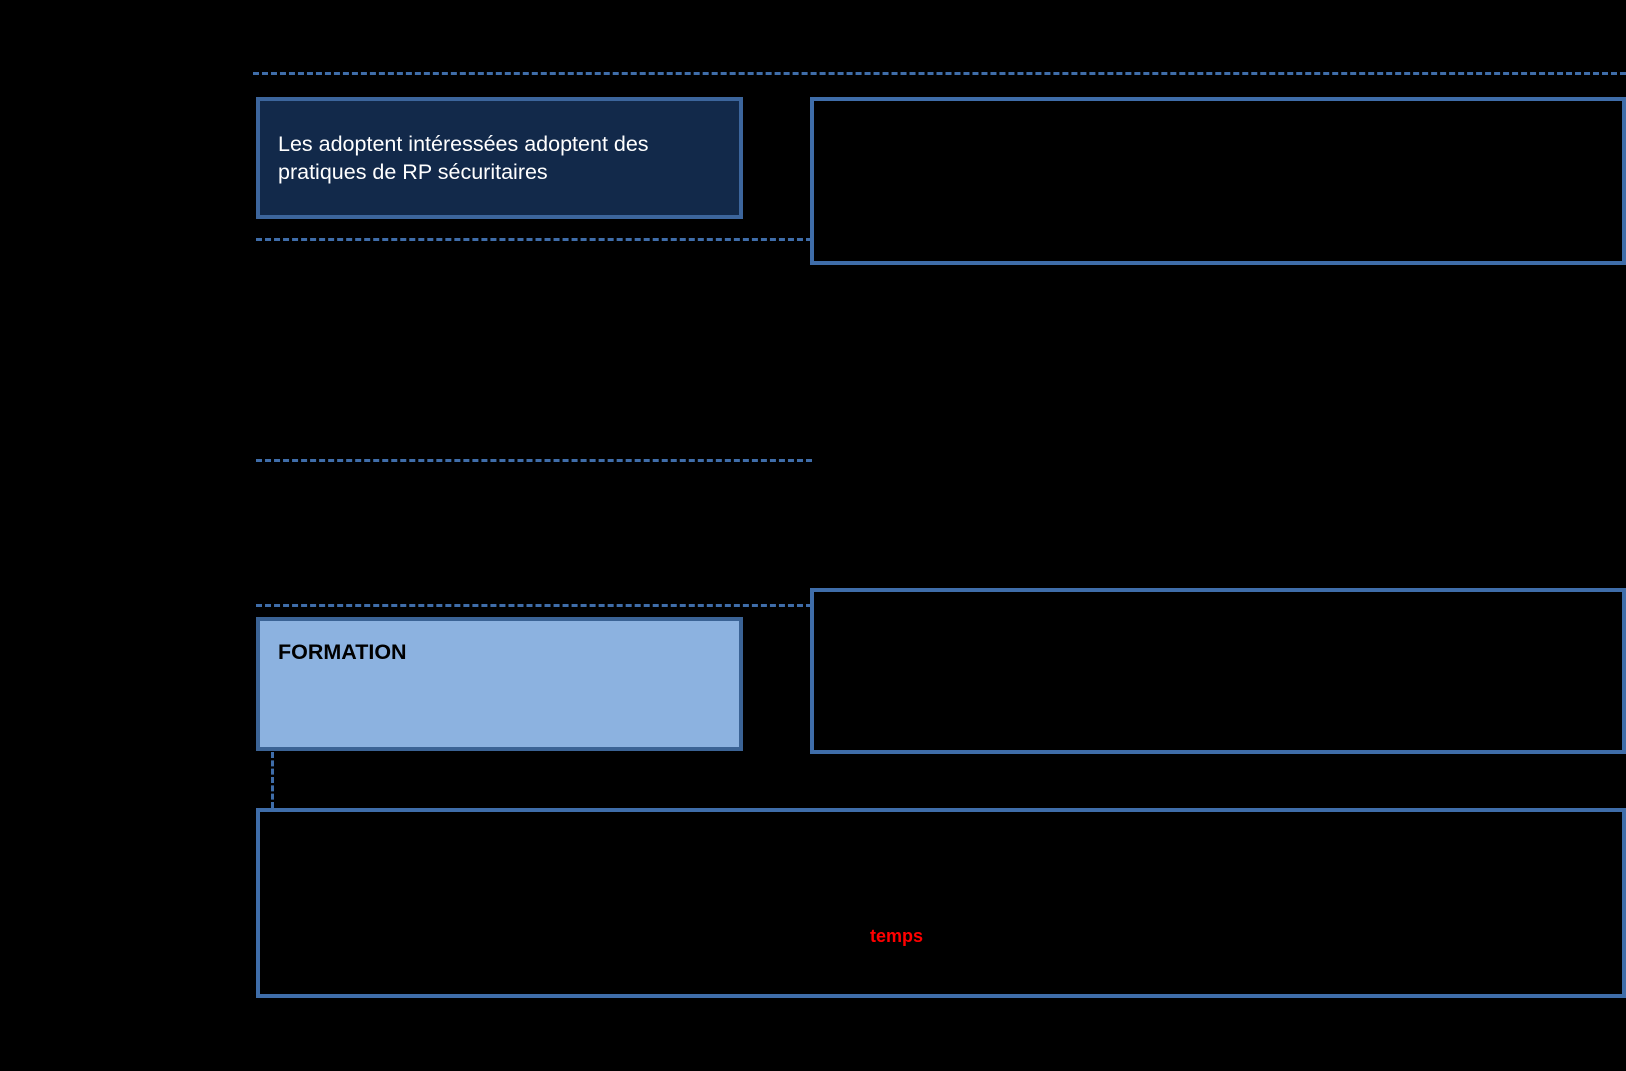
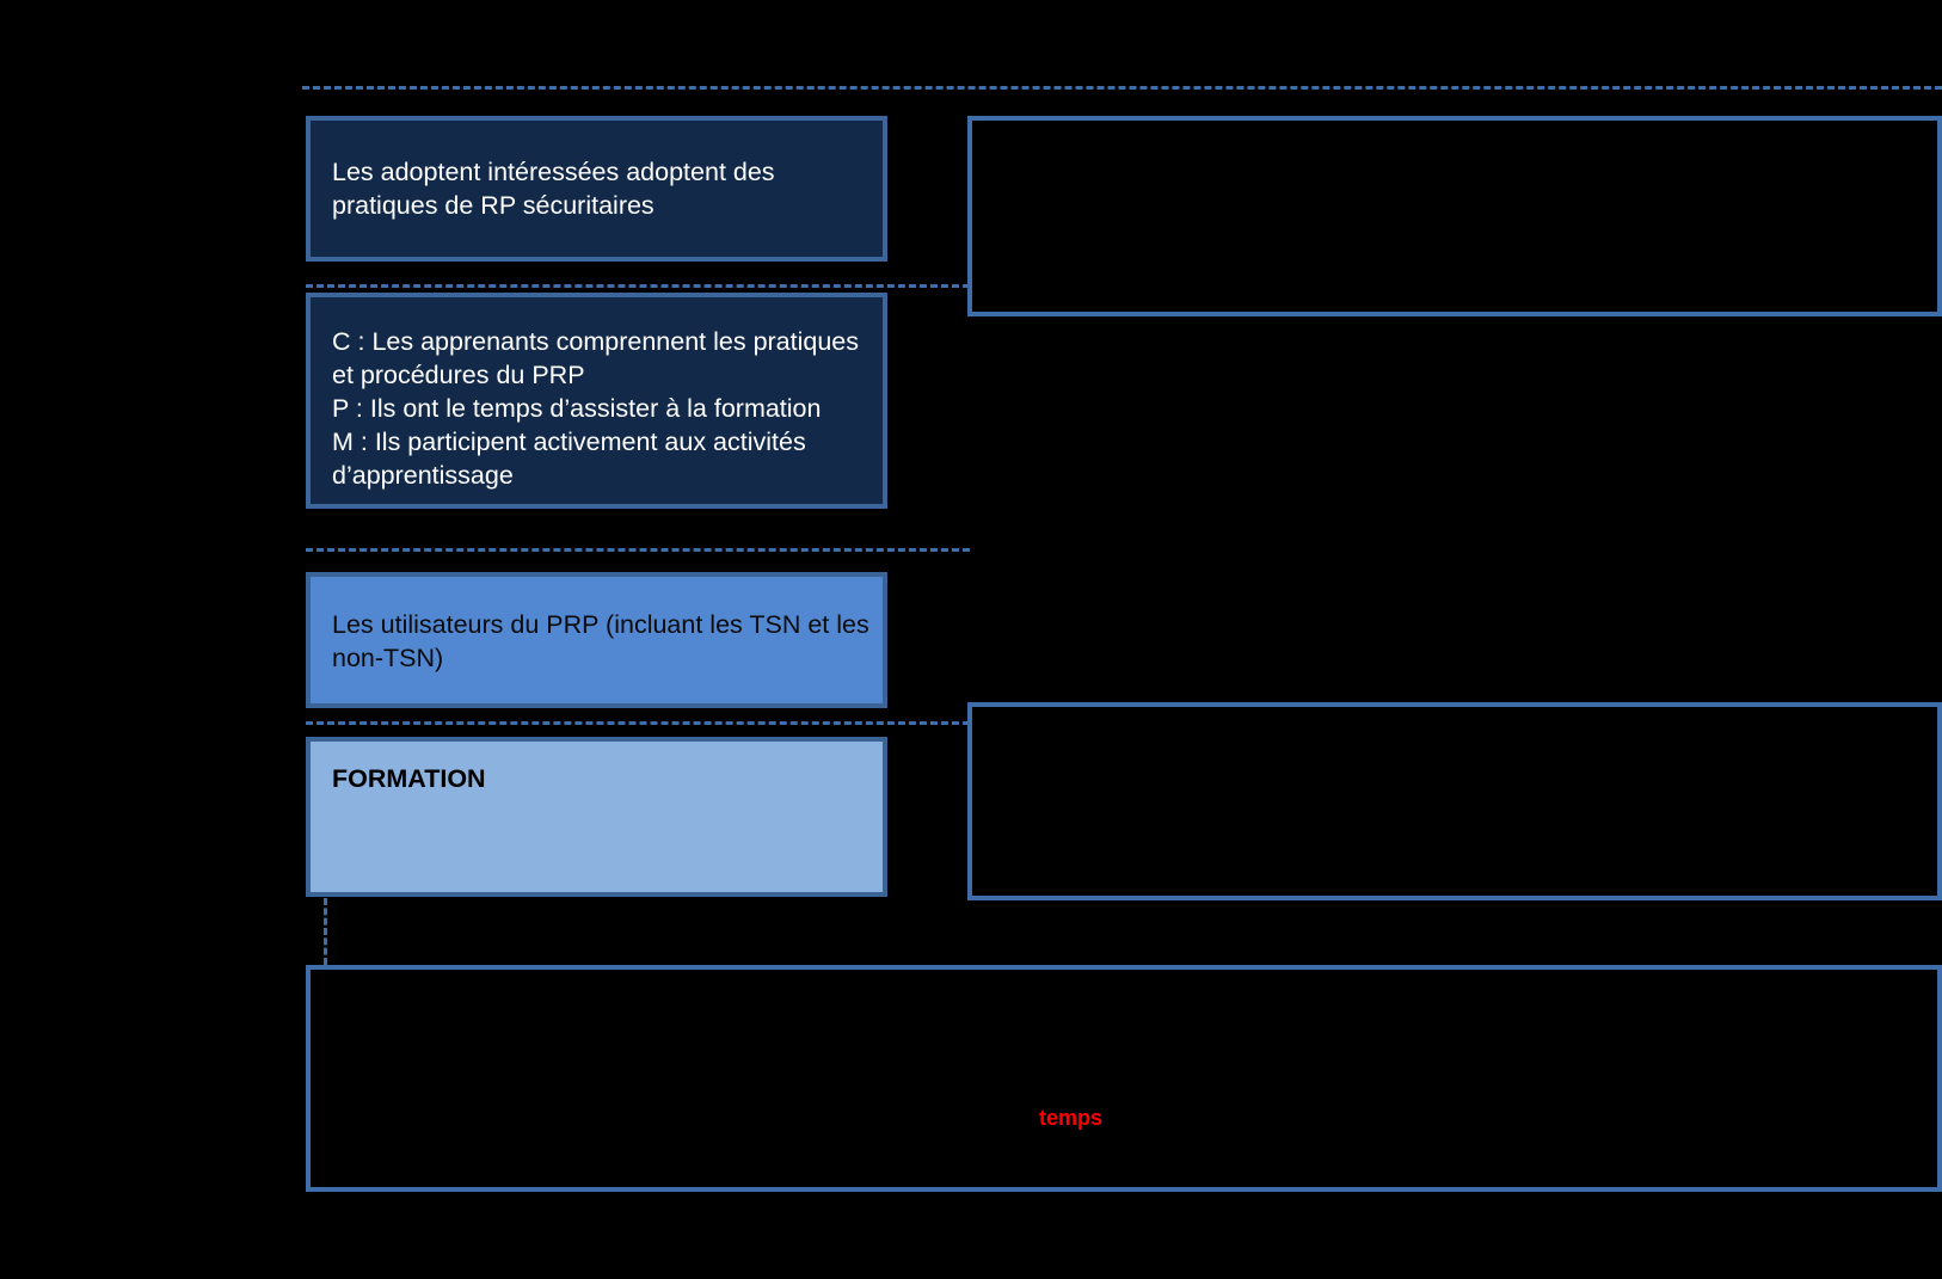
  Les adoptent intéressées adoptent des pratiques de RP sécuritaires
+ C : Les apprenants comprennent les pratiques et procédures du PRP
+ P : Ils ont le temps d’assister à la formation
+ M : Ils participent activement aux activités d’apprentissage
+ Les utilisateurs du PRP (incluant les TSN et les non-TSN)
  FORMATION
  temps
